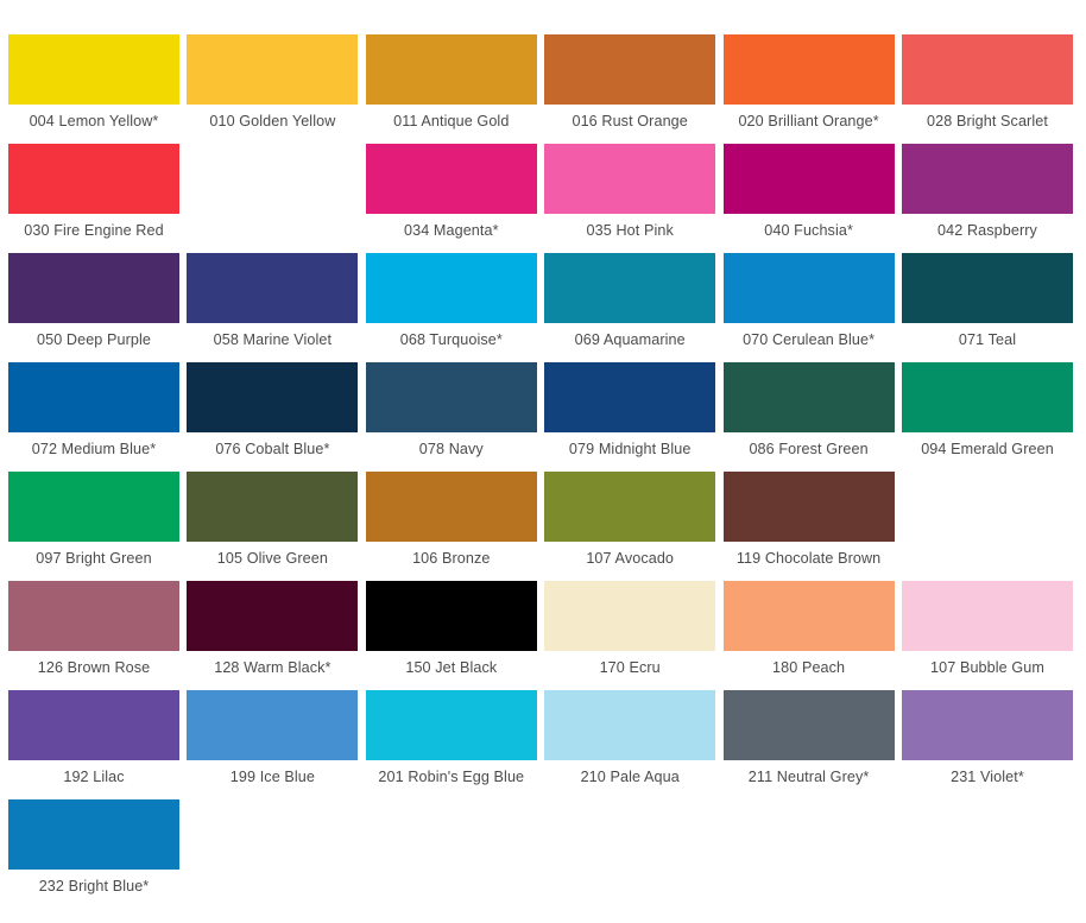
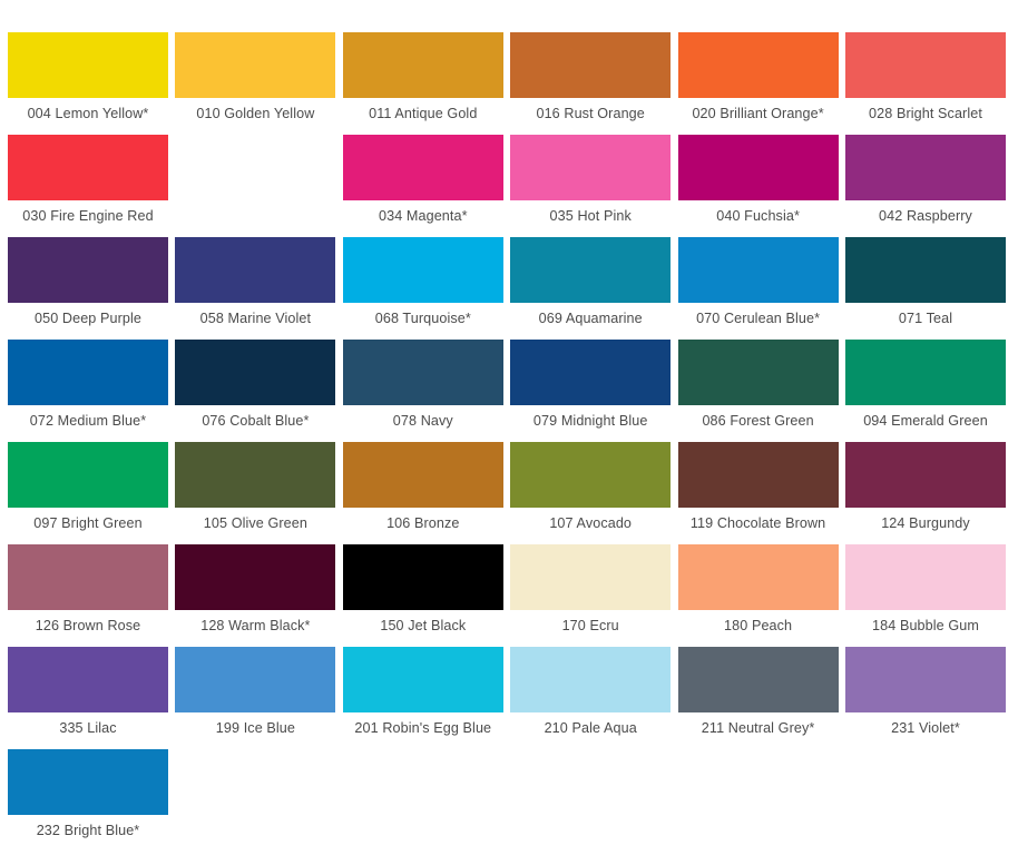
  004 Lemon Yellow*
  010 Golden Yellow
  011 Antique Gold
  016 Rust Orange
  020 Brilliant Orange*
  028 Bright Scarlet
  030 Fire Engine Red
  034 Magenta*
  035 Hot Pink
  040 Fuchsia*
  042 Raspberry
  050 Deep Purple
  058 Marine Violet
  068 Turquoise*
  069 Aquamarine
  070 Cerulean Blue*
  071 Teal
  072 Medium Blue*
  076 Cobalt Blue*
  078 Navy
  079 Midnight Blue
  086 Forest Green
  094 Emerald Green
  097 Bright Green
  105 Olive Green
  106 Bronze
  107 Avocado
  119 Chocolate Brown
+ 124 Burgundy
  126 Brown Rose
  128 Warm Black*
  150 Jet Black
  170 Ecru
  180 Peach
- 107 Bubble Gum
+ 184 Bubble Gum
- 192 Lilac
+ 335 Lilac
  199 Ice Blue
  201 Robin's Egg Blue
  210 Pale Aqua
  211 Neutral Grey*
  231 Violet*
  232 Bright Blue*
